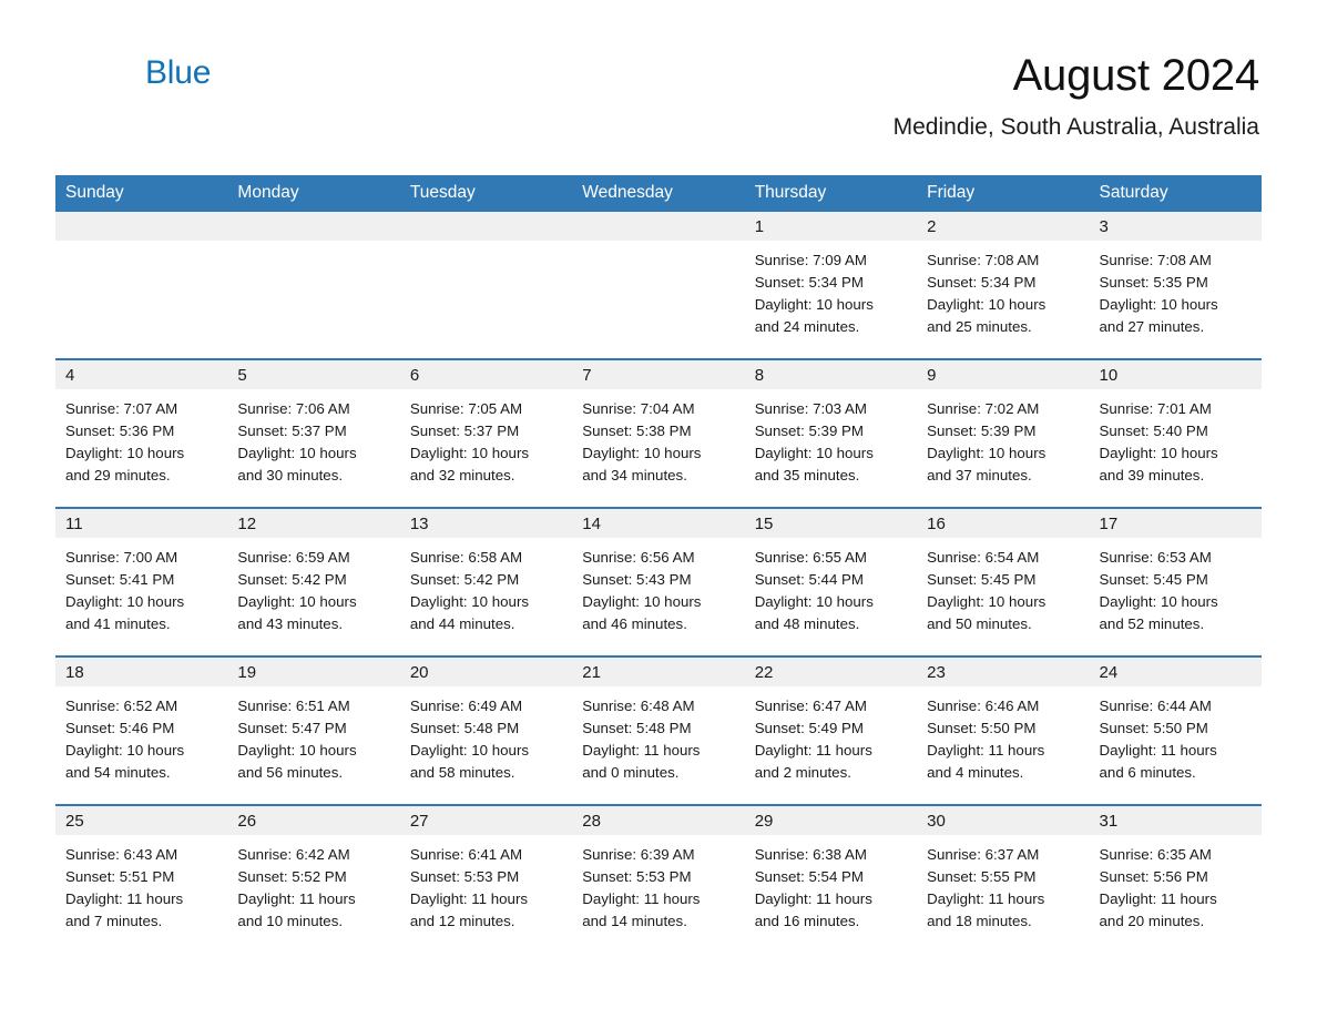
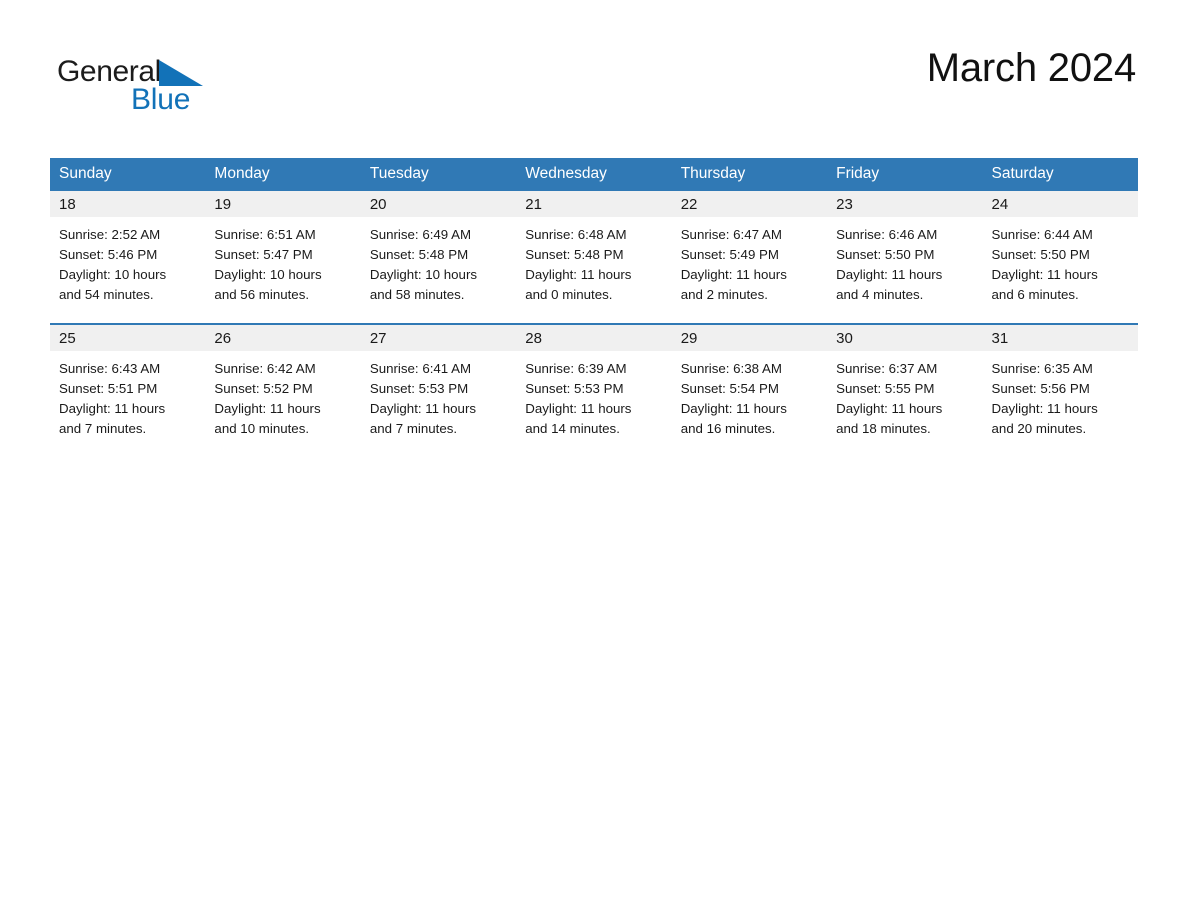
+ General
  Blue
- August 2024
+ March 2024
- Medindie, South Australia, Australia
  Sunday	Monday	Tuesday	Wednesday	Thursday	Friday	Saturday
- 				1Sunrise: 7:09 AMSunset: 5:34 PMDaylight: 10 hoursand 24 minutes.	2Sunrise: 7:08 AMSunset: 5:34 PMDaylight: 10 hoursand 25 minutes.	3Sunrise: 7:08 AMSunset: 5:35 PMDaylight: 10 hoursand 27 minutes.
- 4Sunrise: 7:07 AMSunset: 5:36 PMDaylight: 10 hoursand 29 minutes.	5Sunrise: 7:06 AMSunset: 5:37 PMDaylight: 10 hoursand 30 minutes.	6Sunrise: 7:05 AMSunset: 5:37 PMDaylight: 10 hoursand 32 minutes.	7Sunrise: 7:04 AMSunset: 5:38 PMDaylight: 10 hoursand 34 minutes.	8Sunrise: 7:03 AMSunset: 5:39 PMDaylight: 10 hoursand 35 minutes.	9Sunrise: 7:02 AMSunset: 5:39 PMDaylight: 10 hoursand 37 minutes.	10Sunrise: 7:01 AMSunset: 5:40 PMDaylight: 10 hoursand 39 minutes.
- 11Sunrise: 7:00 AMSunset: 5:41 PMDaylight: 10 hoursand 41 minutes.	12Sunrise: 6:59 AMSunset: 5:42 PMDaylight: 10 hoursand 43 minutes.	13Sunrise: 6:58 AMSunset: 5:42 PMDaylight: 10 hoursand 44 minutes.	14Sunrise: 6:56 AMSunset: 5:43 PMDaylight: 10 hoursand 46 minutes.	15Sunrise: 6:55 AMSunset: 5:44 PMDaylight: 10 hoursand 48 minutes.	16Sunrise: 6:54 AMSunset: 5:45 PMDaylight: 10 hoursand 50 minutes.	17Sunrise: 6:53 AMSunset: 5:45 PMDaylight: 10 hoursand 52 minutes.
- 18Sunrise: 6:52 AMSunset: 5:46 PMDaylight: 10 hoursand 54 minutes.	19Sunrise: 6:51 AMSunset: 5:47 PMDaylight: 10 hoursand 56 minutes.	20Sunrise: 6:49 AMSunset: 5:48 PMDaylight: 10 hoursand 58 minutes.	21Sunrise: 6:48 AMSunset: 5:48 PMDaylight: 11 hoursand 0 minutes.	22Sunrise: 6:47 AMSunset: 5:49 PMDaylight: 11 hoursand 2 minutes.	23Sunrise: 6:46 AMSunset: 5:50 PMDaylight: 11 hoursand 4 minutes.	24Sunrise: 6:44 AMSunset: 5:50 PMDaylight: 11 hoursand 6 minutes.
+ 18Sunrise: 2:52 AMSunset: 5:46 PMDaylight: 10 hoursand 54 minutes.	19Sunrise: 6:51 AMSunset: 5:47 PMDaylight: 10 hoursand 56 minutes.	20Sunrise: 6:49 AMSunset: 5:48 PMDaylight: 10 hoursand 58 minutes.	21Sunrise: 6:48 AMSunset: 5:48 PMDaylight: 11 hoursand 0 minutes.	22Sunrise: 6:47 AMSunset: 5:49 PMDaylight: 11 hoursand 2 minutes.	23Sunrise: 6:46 AMSunset: 5:50 PMDaylight: 11 hoursand 4 minutes.	24Sunrise: 6:44 AMSunset: 5:50 PMDaylight: 11 hoursand 6 minutes.
- 25Sunrise: 6:43 AMSunset: 5:51 PMDaylight: 11 hoursand 7 minutes.	26Sunrise: 6:42 AMSunset: 5:52 PMDaylight: 11 hoursand 10 minutes.	27Sunrise: 6:41 AMSunset: 5:53 PMDaylight: 11 hoursand 12 minutes.	28Sunrise: 6:39 AMSunset: 5:53 PMDaylight: 11 hoursand 14 minutes.	29Sunrise: 6:38 AMSunset: 5:54 PMDaylight: 11 hoursand 16 minutes.	30Sunrise: 6:37 AMSunset: 5:55 PMDaylight: 11 hoursand 18 minutes.	31Sunrise: 6:35 AMSunset: 5:56 PMDaylight: 11 hoursand 20 minutes.
+ 25Sunrise: 6:43 AMSunset: 5:51 PMDaylight: 11 hoursand 7 minutes.	26Sunrise: 6:42 AMSunset: 5:52 PMDaylight: 11 hoursand 10 minutes.	27Sunrise: 6:41 AMSunset: 5:53 PMDaylight: 11 hoursand 7 minutes.	28Sunrise: 6:39 AMSunset: 5:53 PMDaylight: 11 hoursand 14 minutes.	29Sunrise: 6:38 AMSunset: 5:54 PMDaylight: 11 hoursand 16 minutes.	30Sunrise: 6:37 AMSunset: 5:55 PMDaylight: 11 hoursand 18 minutes.	31Sunrise: 6:35 AMSunset: 5:56 PMDaylight: 11 hoursand 20 minutes.
